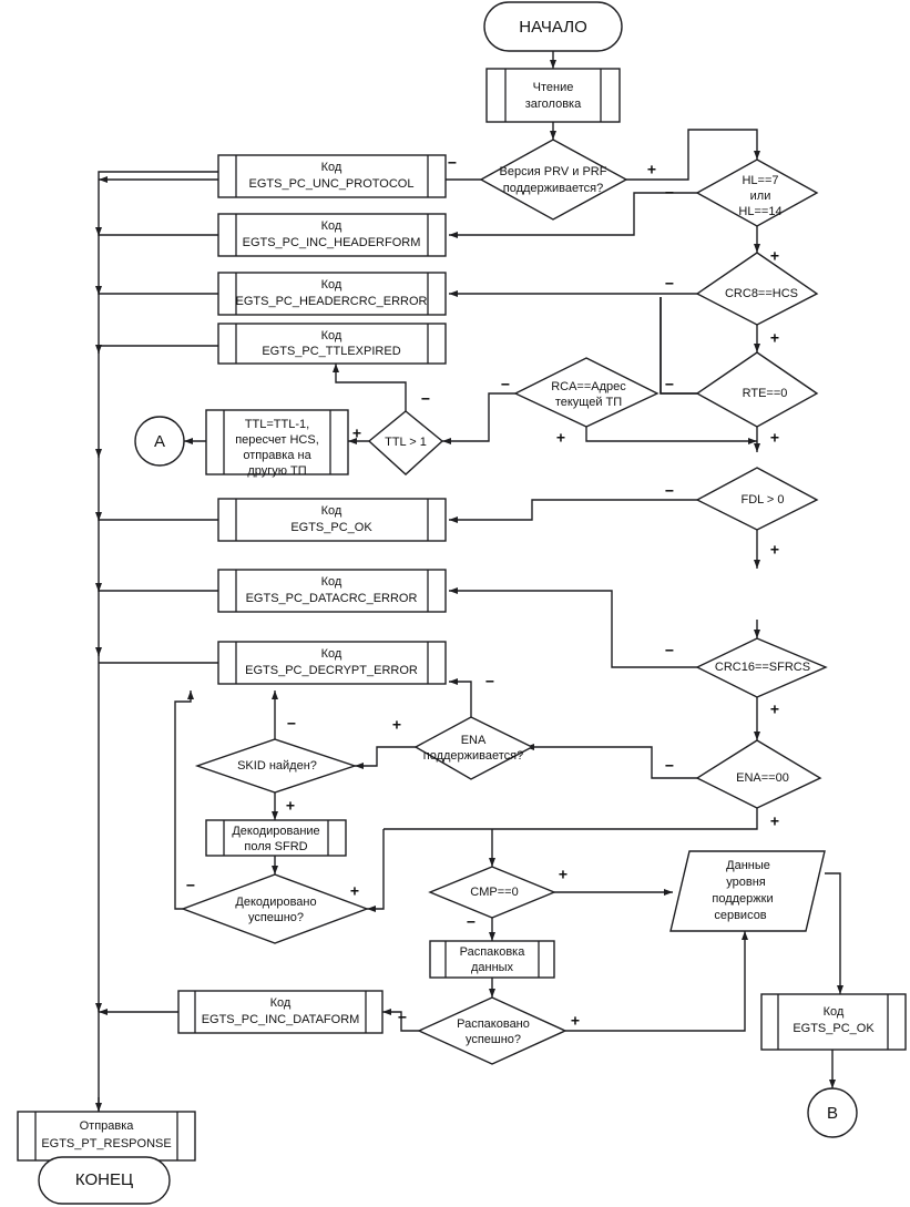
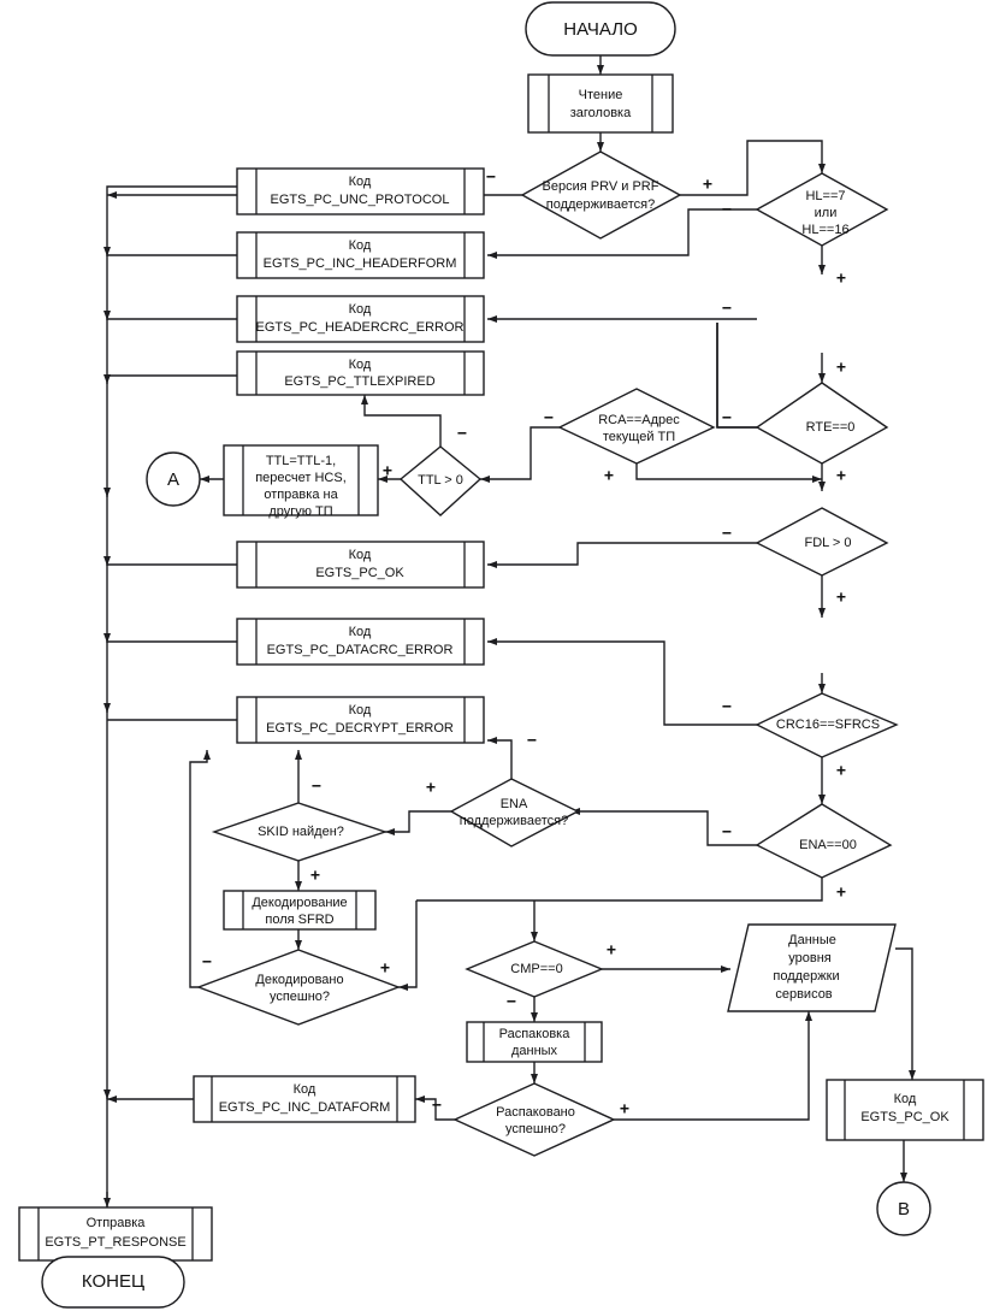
  НАЧАЛО
  Чтение
  заголовка
  Версия PRV и PRF
  поддерживается?
  HL==7
  или
- HL==14
+ HL==16
- CRC8==HCS
  RTE==0
  RCA==Адрес
  текущей ТП
- TTL > 1
+ TTL > 0
  TTL=TTL-1,
  пересчет HCS,
  отправка на
  другую ТП
  A
  FDL > 0
  CRC16==SFRCS
  ENA==00
  ENA
  поддерживается?
  SKID найден?
  Декодирование
  поля SFRD
  Декодировано
  успешно?
  CMP==0
  Распаковка
  данных
  Распаковано
  успешно?
  Данные
  уровня
  поддержки
  сервисов
  Код
  EGTS_PC_UNC_PROTOCOL
  Код
  EGTS_PC_INC_HEADERFORM
  Код
  EGTS_PC_HEADERCRC_ERROR
  Код
  EGTS_PC_TTLEXPIRED
  Код
  EGTS_PC_OK
  Код
  EGTS_PC_DATACRC_ERROR
  Код
  EGTS_PC_DECRYPT_ERROR
  Код
  EGTS_PC_INC_DATAFORM
  Код
  EGTS_PC_OK
  B
  Отправка
  EGTS_PT_RESPONSE
  КОНЕЦ
  −
  +
  −
  +
  −
  +
  −
  +
  −
  +
  −
  +
  −
  +
  −
  +
  −
  +
  +
  −
  −
  +
  −
  +
  +
  −
  −
  +
